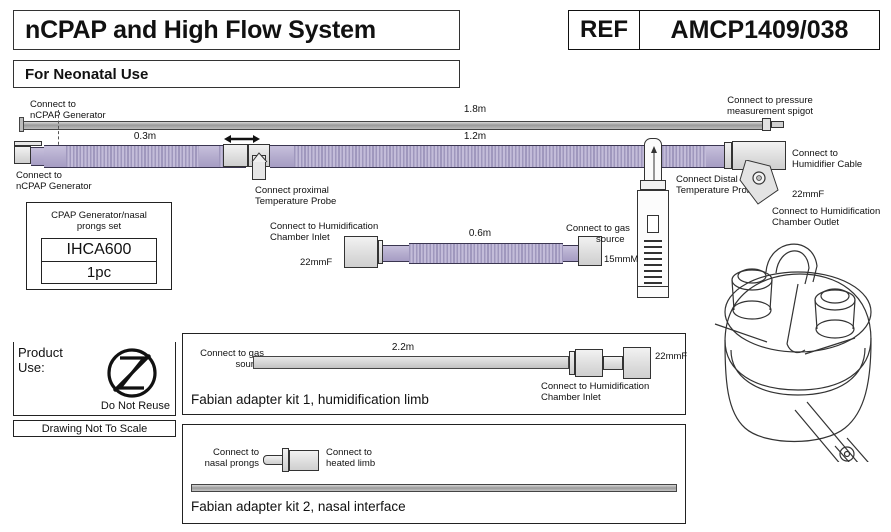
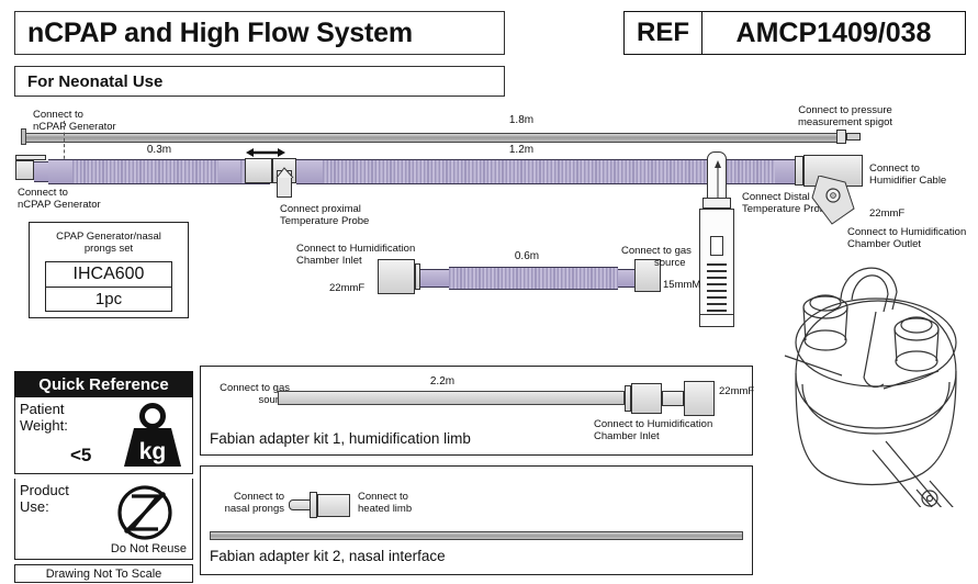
  nCPAP and High Flow System
  For Neonatal Use
  REF
  AMCP1409/038
  Connect to pressure
  measurement spigot
  Connect to
  nCPAP Generator
  1.8m
  0.3m
  1.2m
  Connect proximal
  Temperature Probe
  Connect Distal
  Temperature Pro
  Connect to
  Humidifier Cable
  22mmF
  Connect to Humidification
  Chamber Outlet
  Connect to
  nCPAP Generator
  CPAP Generator/nasal
  prongs set
  IHCA600
  1pc
  Connect to Humidification
  Chamber Inlet
  22mmF
  0.6m
  Connect to gas
  source
  15mmM
+ Quick Reference
+ Patient
+ Weight:
+ <5
+ kg
  Product
  Use:
  Do Not Reuse
  Drawing Not To Scale
  Connect to gas
  2.2m
  22mmF
  Connect to Humidification
  Chamber Inlet
  Fabian adapter kit 1, humidification limb
  Connect to
  nasal prongs
  Connect to
  heated limb
  Fabian adapter kit 2, nasal interface
